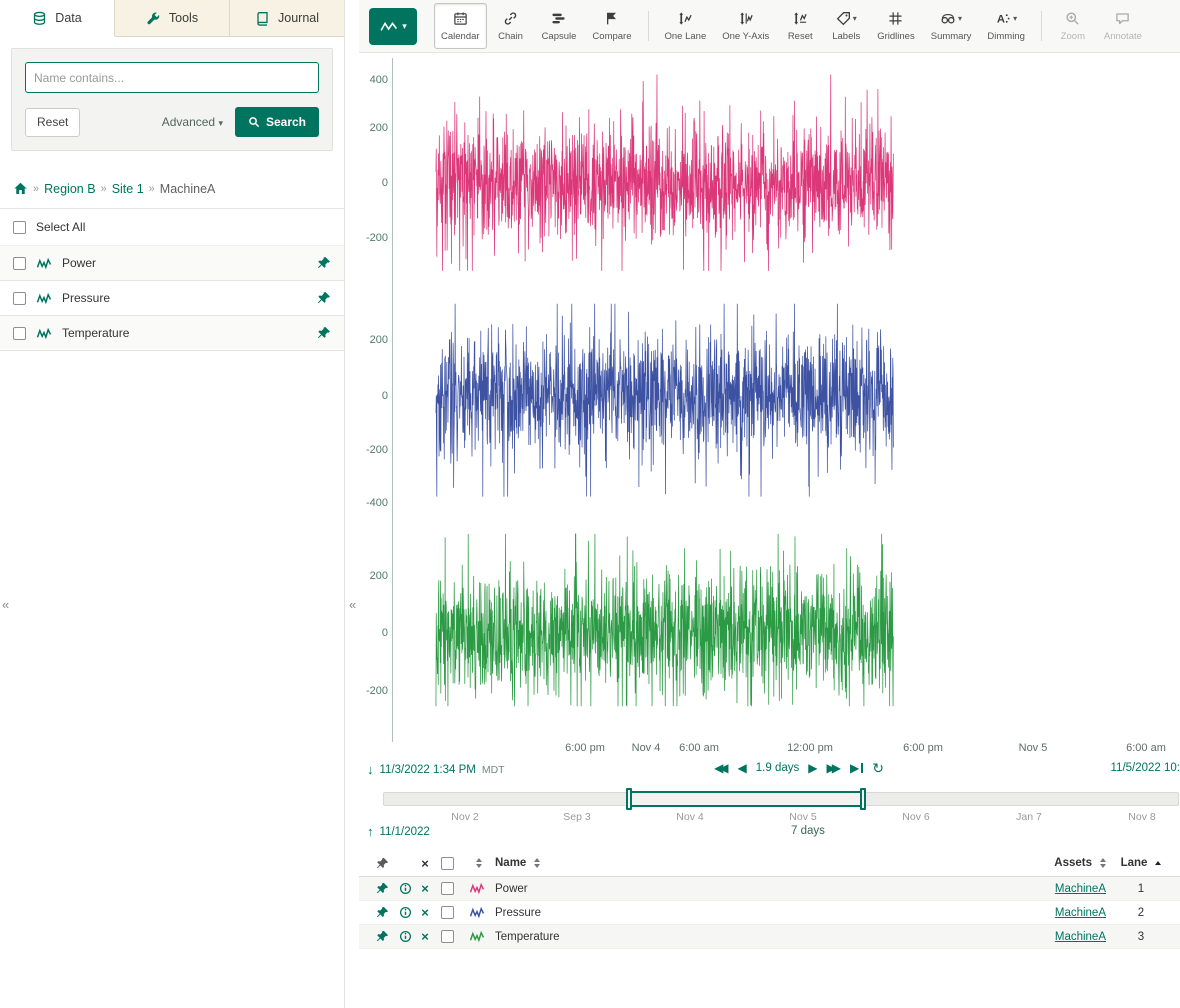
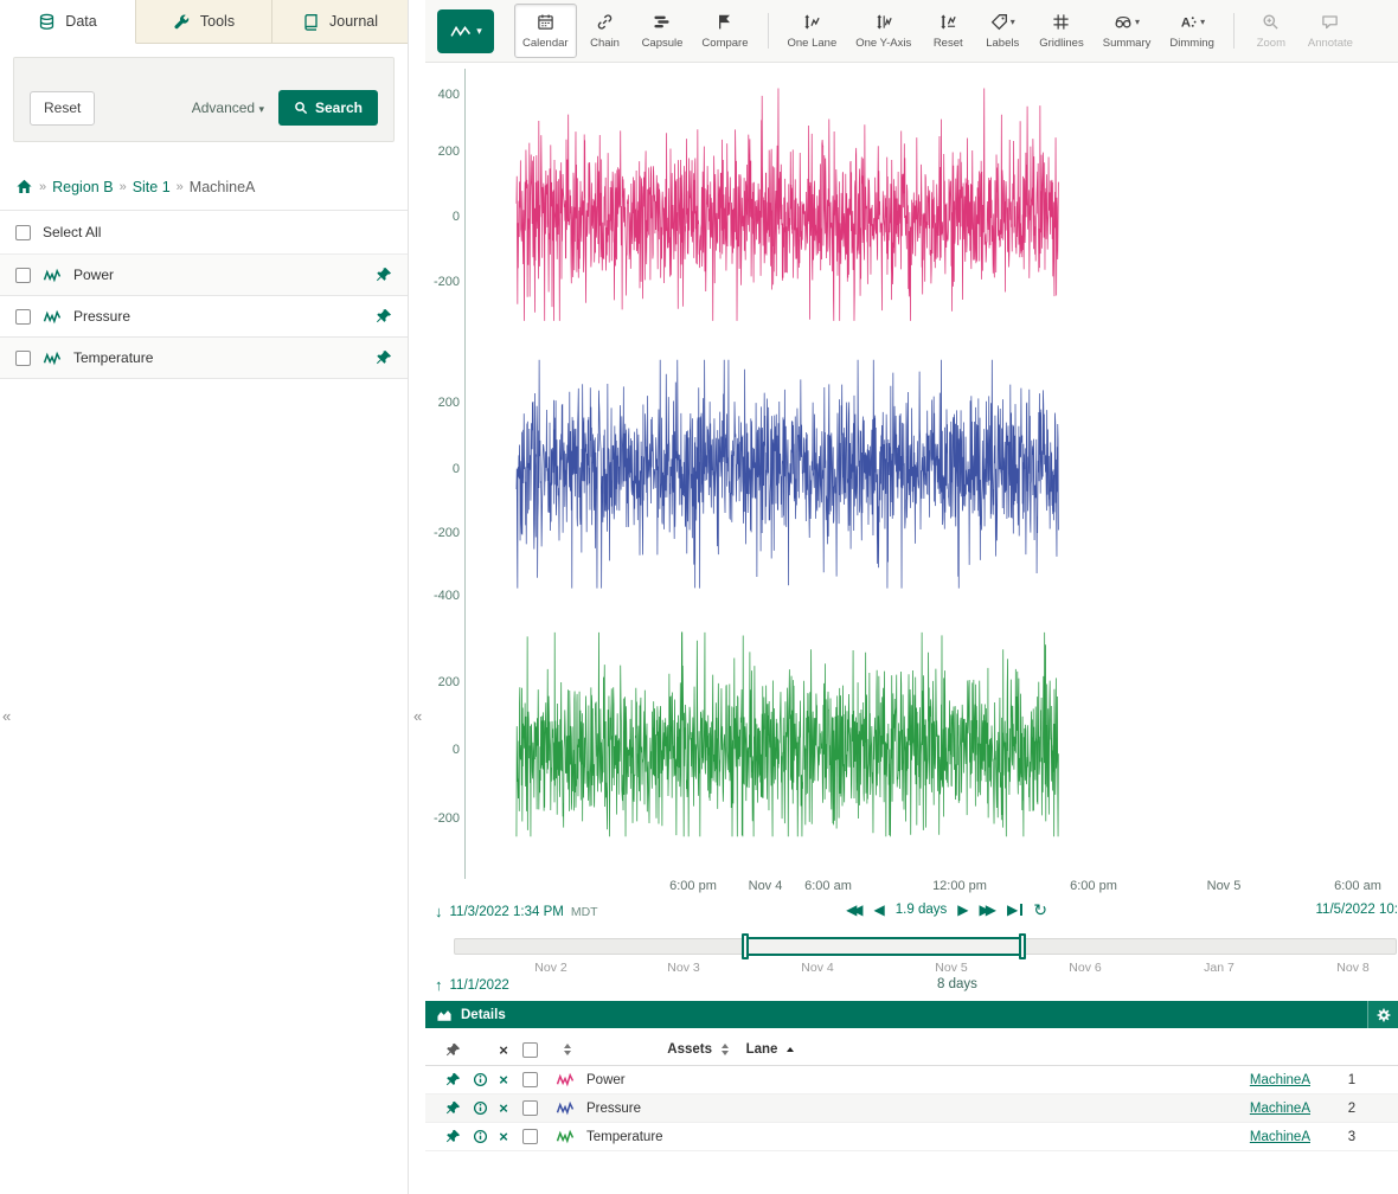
  Data
  Tools
  Journal
- Name contains...
  Reset
  Advanced ▾
  Search
  »
  Region B
  »
  Site 1
  »
  MachineA
  Select All
  Power
  Pressure
  Temperature
  «
  «
  ▾
  Calendar
  Chain
  Capsule
  Compare
  One Lane
  One Y-Axis
  Reset
  ▾
  Labels
  Gridlines
  ▾
  Summary
  A
  ▾
  Dimming
  Zoom
  Annotate
  400
  200
  0
  -200
  200
  0
  -200
  -400
  200
  0
  -200
  6:00 pm
  Nov 4
  6:00 am
  12:00 pm
  6:00 pm
  Nov 5
  6:00 am
  ↓
  11/3/2022 1:34 PM
  MDT
  ◀◀
  ◀
  1.9 days
  ▶
  ▶▶
  ▶
  ↻
  11/5/2022 10:
  Nov 2
- Sep 3
+ Nov 3
  Nov 4
  Nov 5
  Nov 6
  Jan 7
  Nov 8
  ↑
  11/1/2022
- 7 days
+ 8 days
+ Details
  ×
- Name
  Assets
  Lane
  ×
  Power
  MachineA
  1
  ×
  Pressure
  MachineA
  2
  ×
  Temperature
  MachineA
  3
